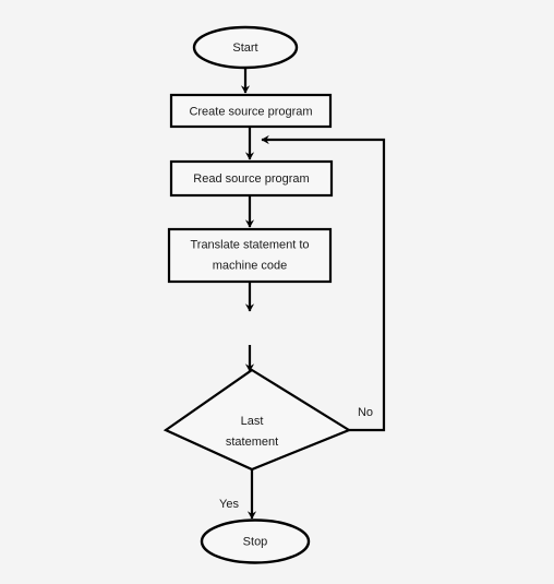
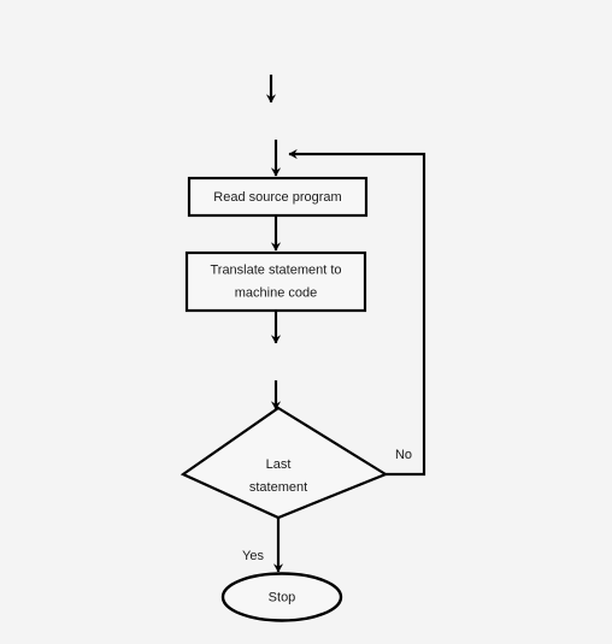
- Start
- Create source program
  Read source program
  Translate statement to
  machine code
  Last
  statement
  Stop
  No
  Yes
